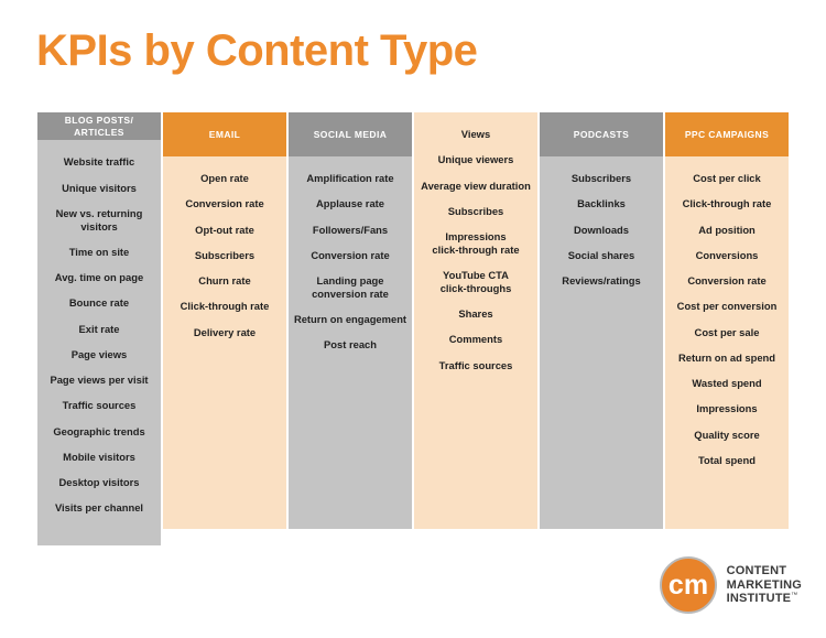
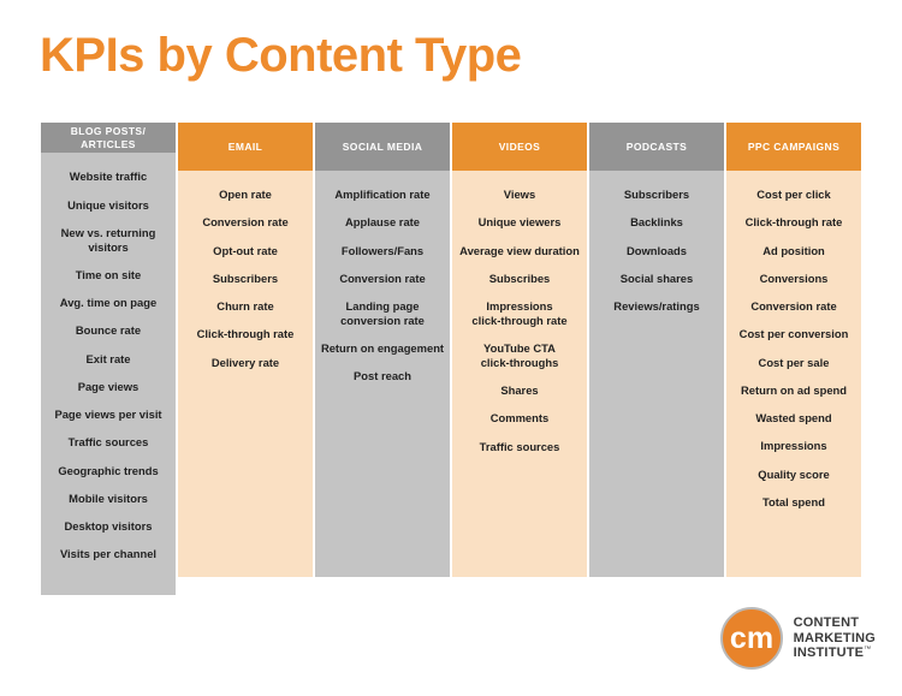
  KPIs by Content Type
  BLOG POSTS/
  ARTICLES
  Website traffic
  Unique visitors
  New vs. returning
  visitors
  Time on site
  Avg. time on page
  Bounce rate
  Exit rate
  Page views
  Page views per visit
  Traffic sources
  Geographic trends
  Mobile visitors
  Desktop visitors
  Visits per channel
  EMAIL
  Open rate
  Conversion rate
  Opt-out rate
  Subscribers
  Churn rate
  Click-through rate
  Delivery rate
  SOCIAL MEDIA
  Amplification rate
  Applause rate
  Followers/Fans
  Conversion rate
  Landing page
  conversion rate
  Return on engagement
  Post reach
+ VIDEOS
  Views
  Unique viewers
  Average view duration
  Subscribes
  Impressions
  click-through rate
  YouTube CTA
  click-throughs
  Shares
  Comments
  Traffic sources
  PODCASTS
  Subscribers
  Backlinks
  Downloads
  Social shares
  Reviews/ratings
  PPC CAMPAIGNS
  Cost per click
  Click-through rate
  Ad position
  Conversions
  Conversion rate
  Cost per conversion
  Cost per sale
  Return on ad spend
  Wasted spend
  Impressions
  Quality score
  Total spend
  cm
  CONTENT
  MARKETING
  INSTITUTE
